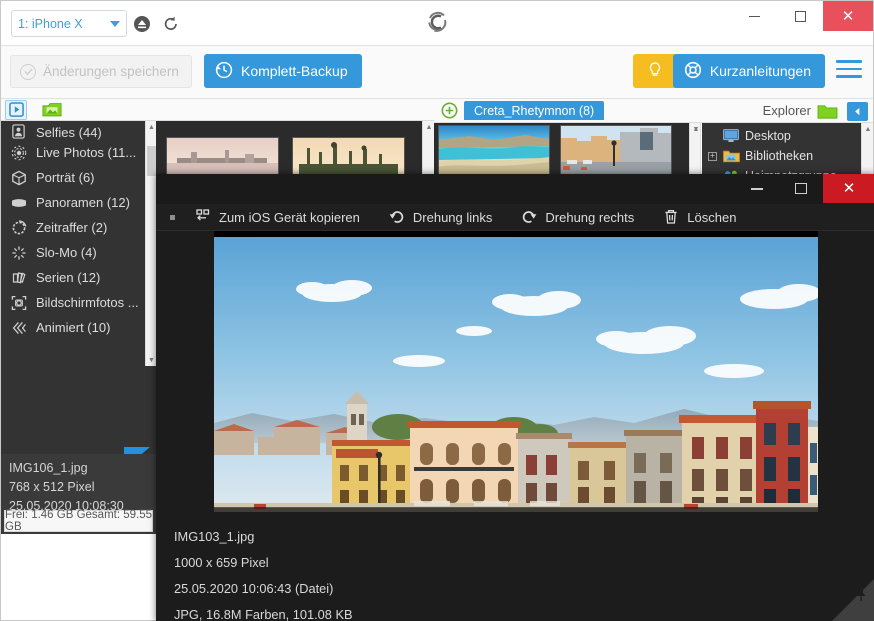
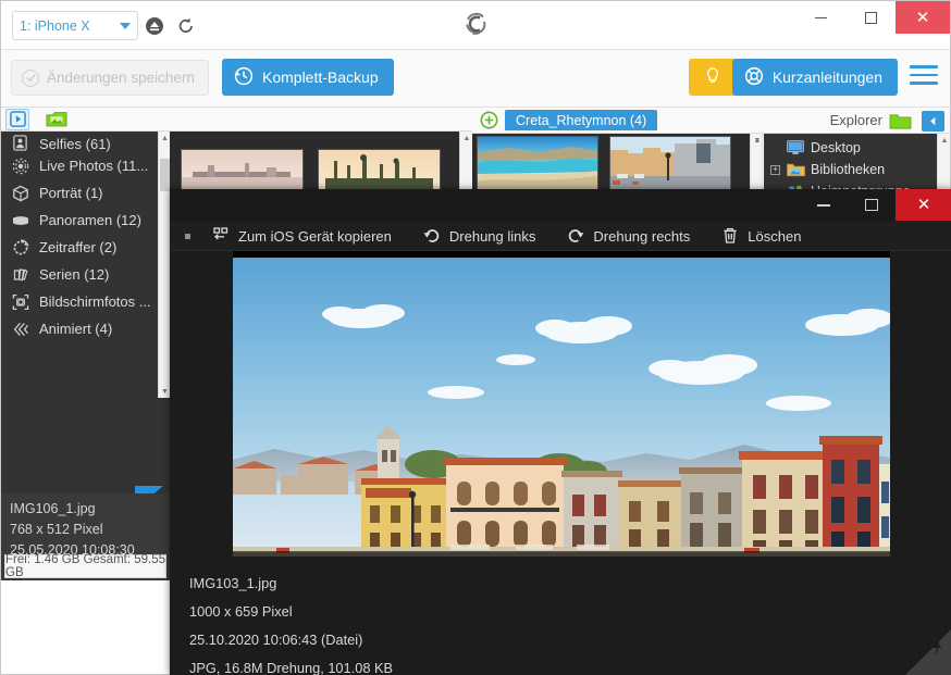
  1: iPhone X
  ✕
  Änderungen speichern
  Komplett-Backup
  Kurzanleitungen
- Selfies (44)
+ Selfies (61)
  Live Photos (11...
- Porträt (6)
+ Porträt (1)
  Panoramen (12)
  Zeitraffer (2)
- Slo-Mo (4)
  Serien (12)
  Bildschirmfotos ...
- Animiert (10)
+ Animiert (4)
  IMG106_1.jpg
  768 x 512 Pixel
  25.05.2020 10:08:30
  Frei: 1.46 GB Gesamt: 59.55 GB
- Creta_Rhetymnon (8)
+ Creta_Rhetymnon (4)
  Explorer
  Desktop
  +
  Bibliotheken
  ✕
  Zum iOS Gerät kopieren
  Drehung links
  Drehung rechts
  Löschen
  IMG103_1.jpg
  1000 x 659 Pixel
- 25.05.2020 10:06:43 (Datei)
+ 25.10.2020 10:06:43 (Datei)
- JPG, 16.8M Farben, 101.08 KB
+ JPG, 16.8M Drehung, 101.08 KB
